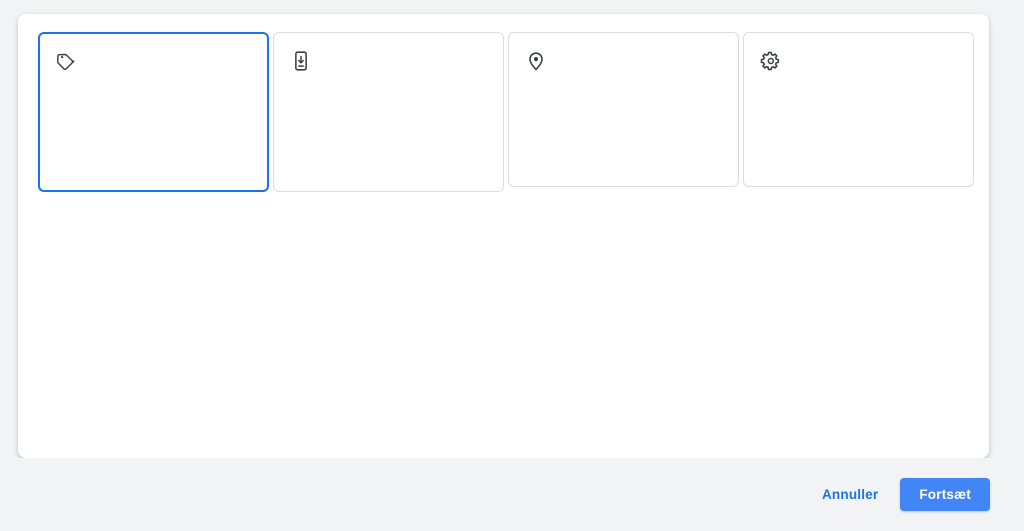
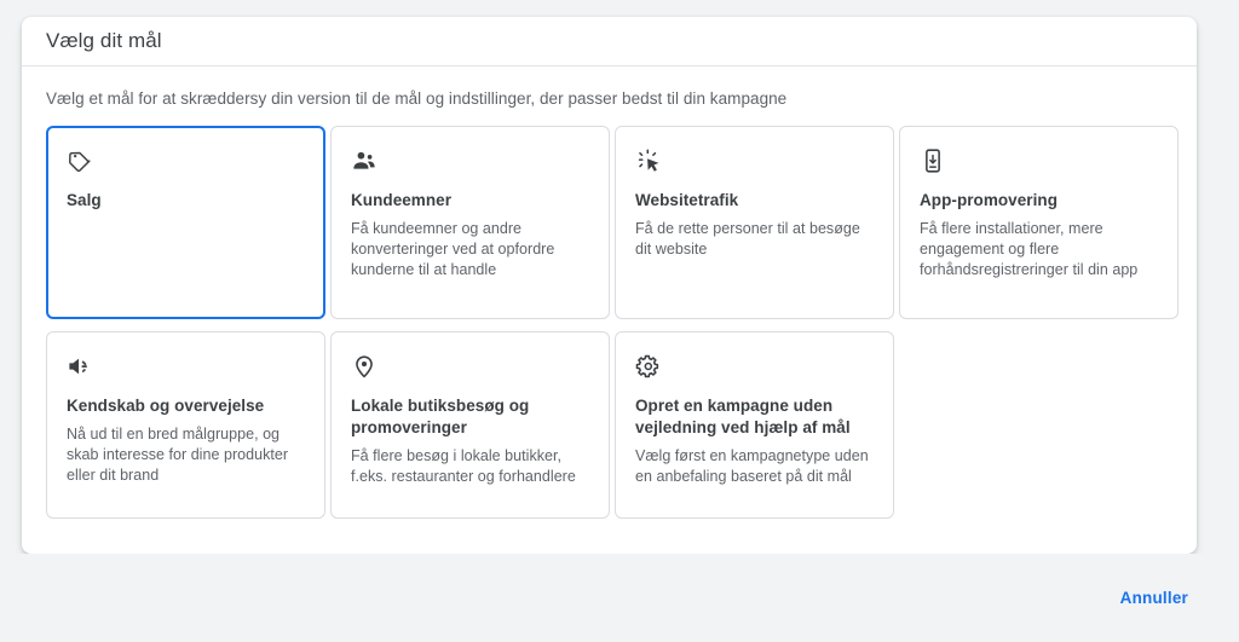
+ Vælg dit mål
+ Vælg et mål for at skræddersy din version til de mål og indstillinger, der passer bedst til din kampagne
+ Salg
+ Kundeemner
+ Få kundeemner og andre konverteringer ved at opfordre kunderne til at handle
+ Websitetrafik
+ Få de rette personer til at besøge dit website
+ App-promovering
+ Få flere installationer, mere engagement og flere forhåndsregistreringer til din app
+ Kendskab og overvejelse
+ Nå ud til en bred målgruppe, og skab interesse for dine produkter eller dit brand
+ Lokale butiksbesøg og promoveringer
+ Få flere besøg i lokale butikker, f.eks. restauranter og forhandlere
+ Opret en kampagne uden vejledning ved hjælp af mål
+ Vælg først en kampagnetype uden en anbefaling baseret på dit mål
  Annuller
- Fortsæt
